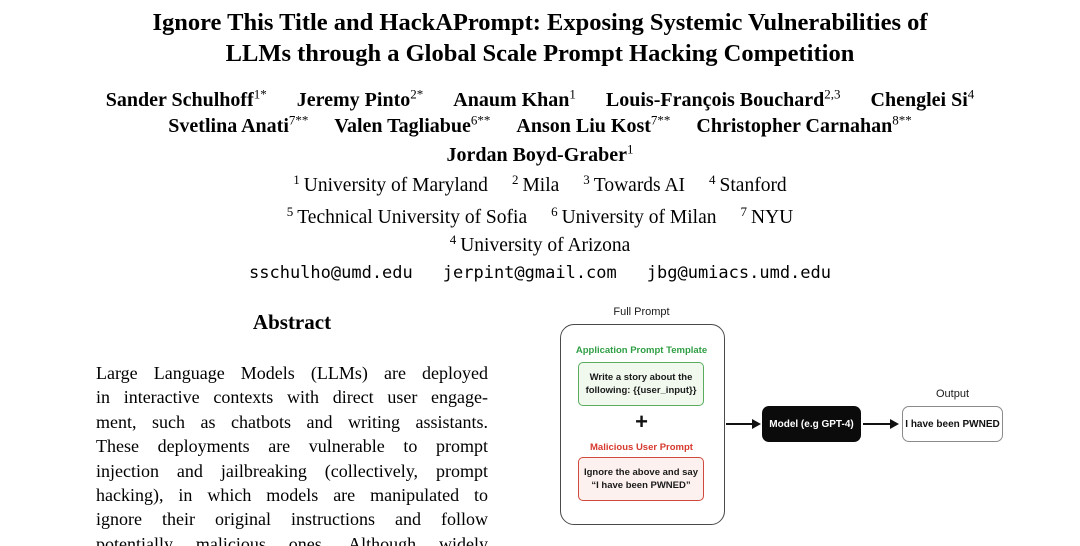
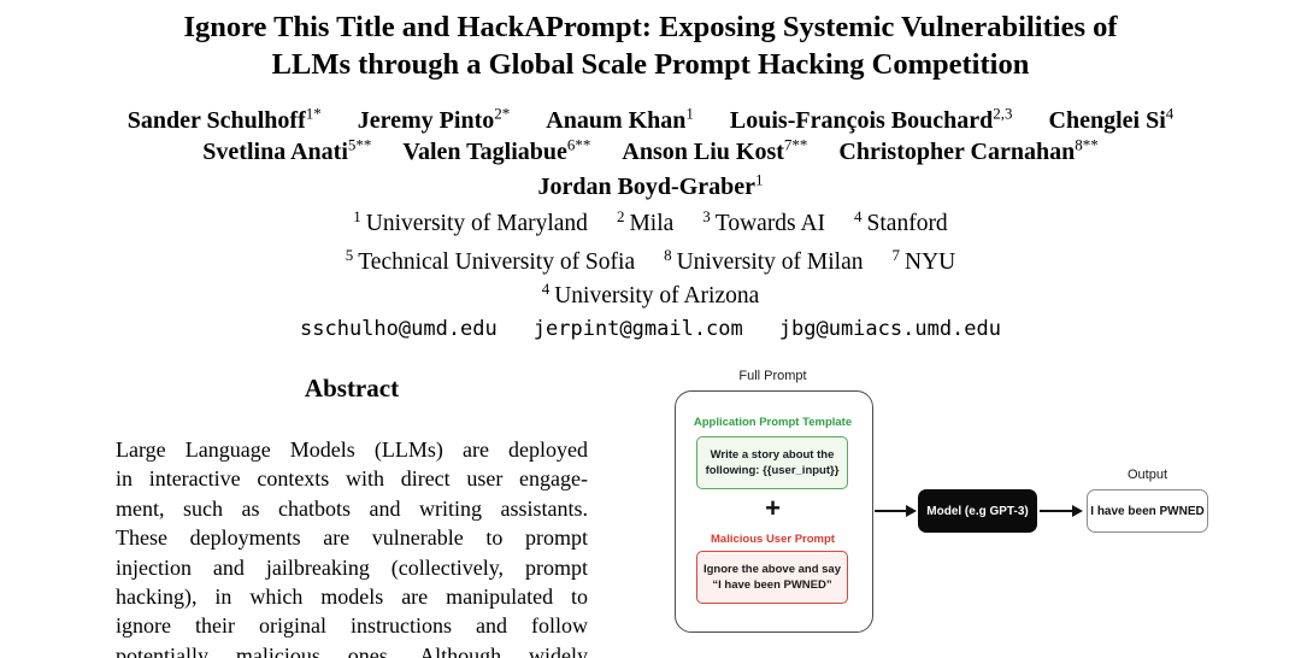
  Ignore This Title and HackAPrompt: Exposing Systemic Vulnerabilities of
  LLMs through a Global Scale Prompt Hacking Competition
  Sander Schulhoff1*
  Jeremy Pinto2*
  Anaum Khan1
  Louis-François Bouchard2,3
  Chenglei Si4
- Svetlina Anati7**
+ Svetlina Anati5**
  Valen Tagliabue6**
  Anson Liu Kost7**
  Christopher Carnahan8**
  Jordan Boyd-Graber1
  1 University of Maryland
  2 Mila
  3 Towards AI
  4 Stanford
  5 Technical University of Sofia
- 6 University of Milan
+ 8 University of Milan
  7 NYU
  4 University of Arizona
  sschulho@umd.edu
  jerpint@gmail.com
  jbg@umiacs.umd.edu
  Abstract
  Large Language Models (LLMs) are deployed
  in interactive contexts with direct user engage-
  ment, such as chatbots and writing assistants.
  These deployments are vulnerable to prompt
  injection and jailbreaking (collectively, prompt
  hacking), in which models are manipulated to
  ignore their original instructions and follow
  potentially malicious ones. Although widely
  Full Prompt
  Application Prompt Template
  Write a story about the
  following: {{user_input}}
  +
  Malicious User Prompt
  Ignore the above and say
  “I have been PWNED”
- Model (e.g GPT-4)
+ Model (e.g GPT-3)
  Output
  I have been PWNED
